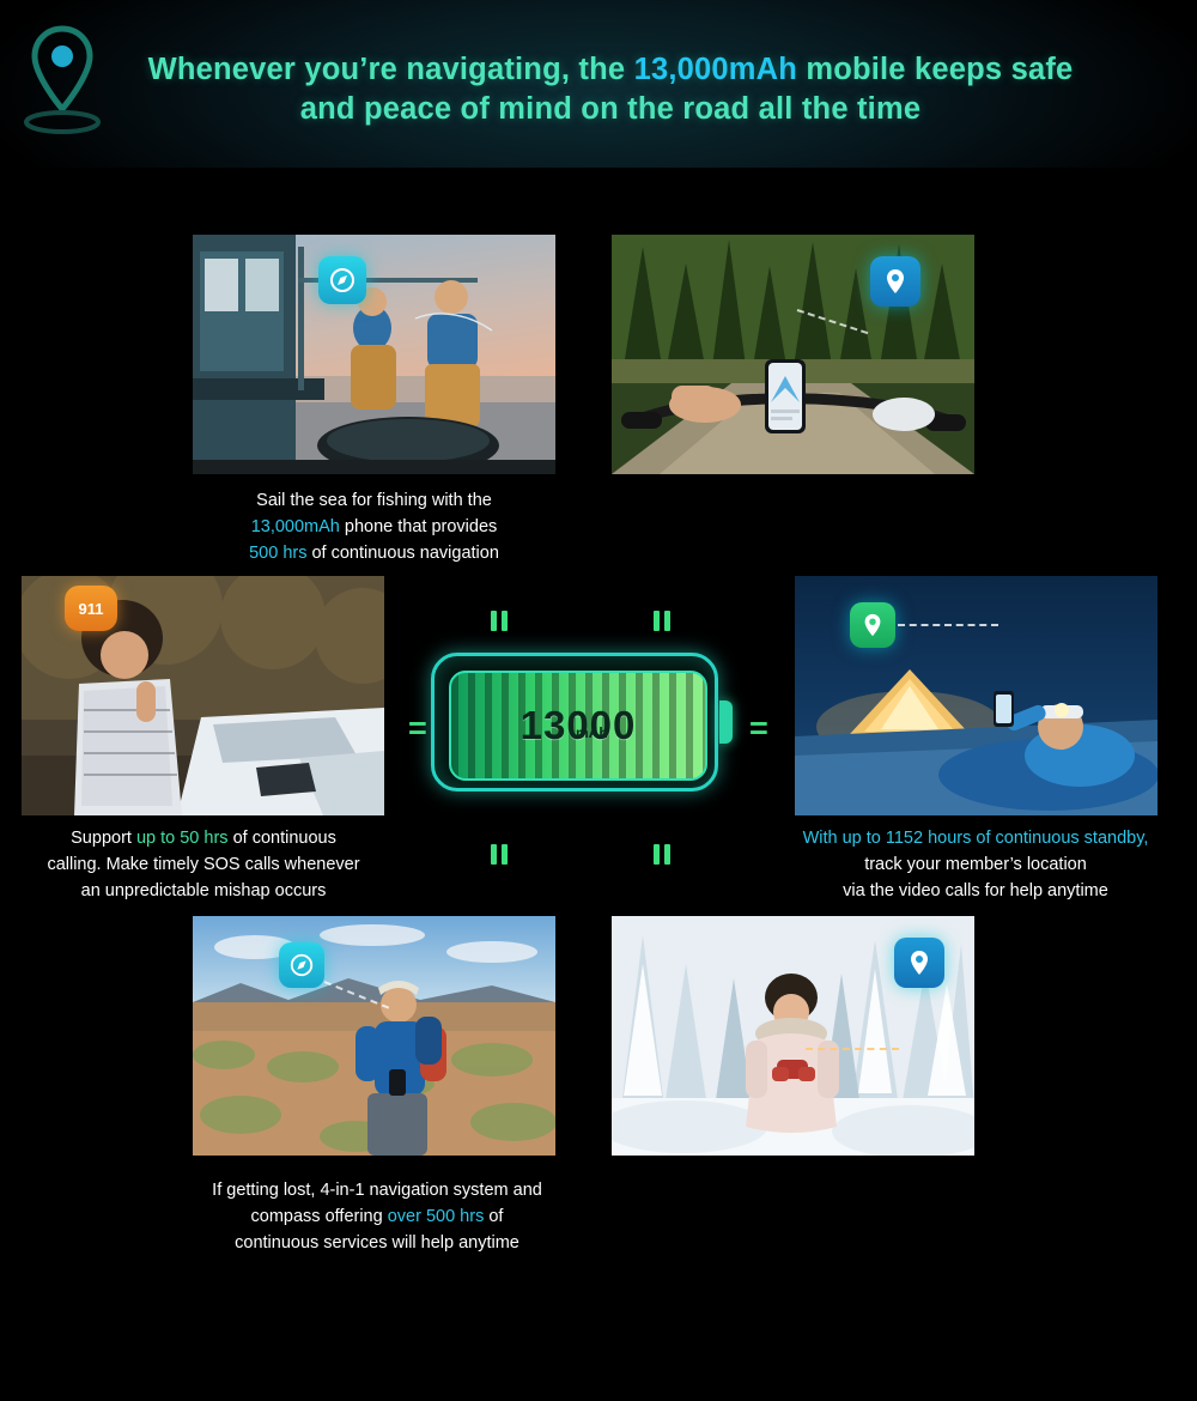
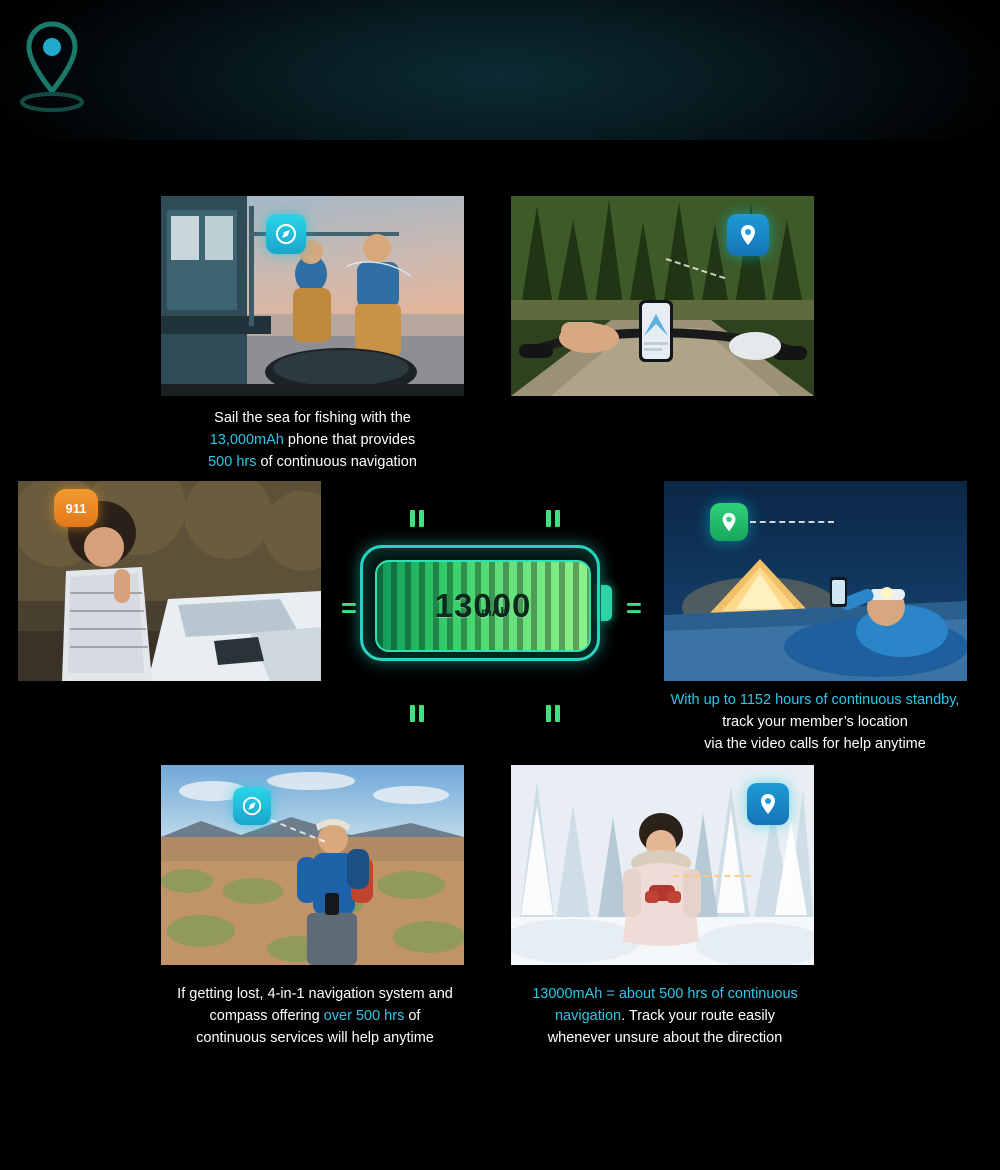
- Whenever you’re navigating, the 13,000mAh mobile keeps safe
- and peace of mind on the road all the time
  Sail the sea for fishing with the
  13,000mAh phone that provides
  500 hrs of continuous navigation
  911
- Support up to 50 hrs of continuous
- calling. Make timely SOS calls whenever
- an unpredictable mishap occurs
  With up to 1152 hours of continuous standby,
  track your member’s location
  via the video calls for help anytime
  13000
  mAh
  =
  =
  If getting lost, 4-in-1 navigation system and
  compass offering over 500 hrs of
  continuous services will help anytime
+ 13000mAh = about 500 hrs of continuous
+ navigation. Track your route easily
+ whenever unsure about the direction
